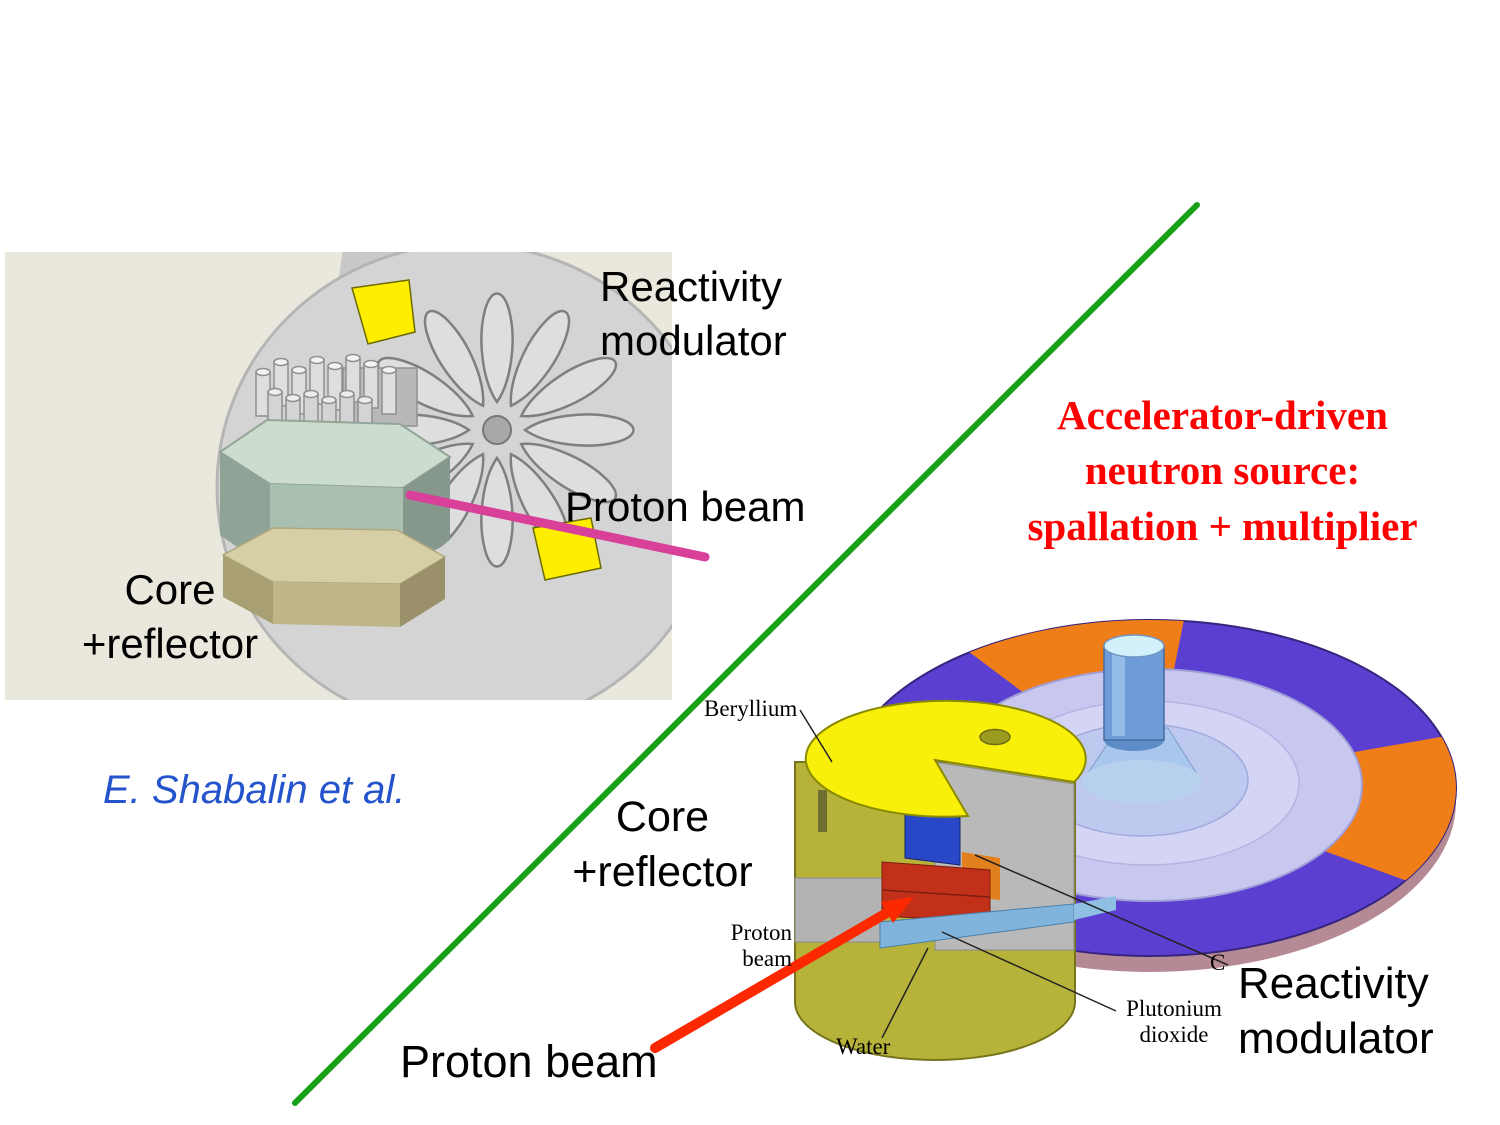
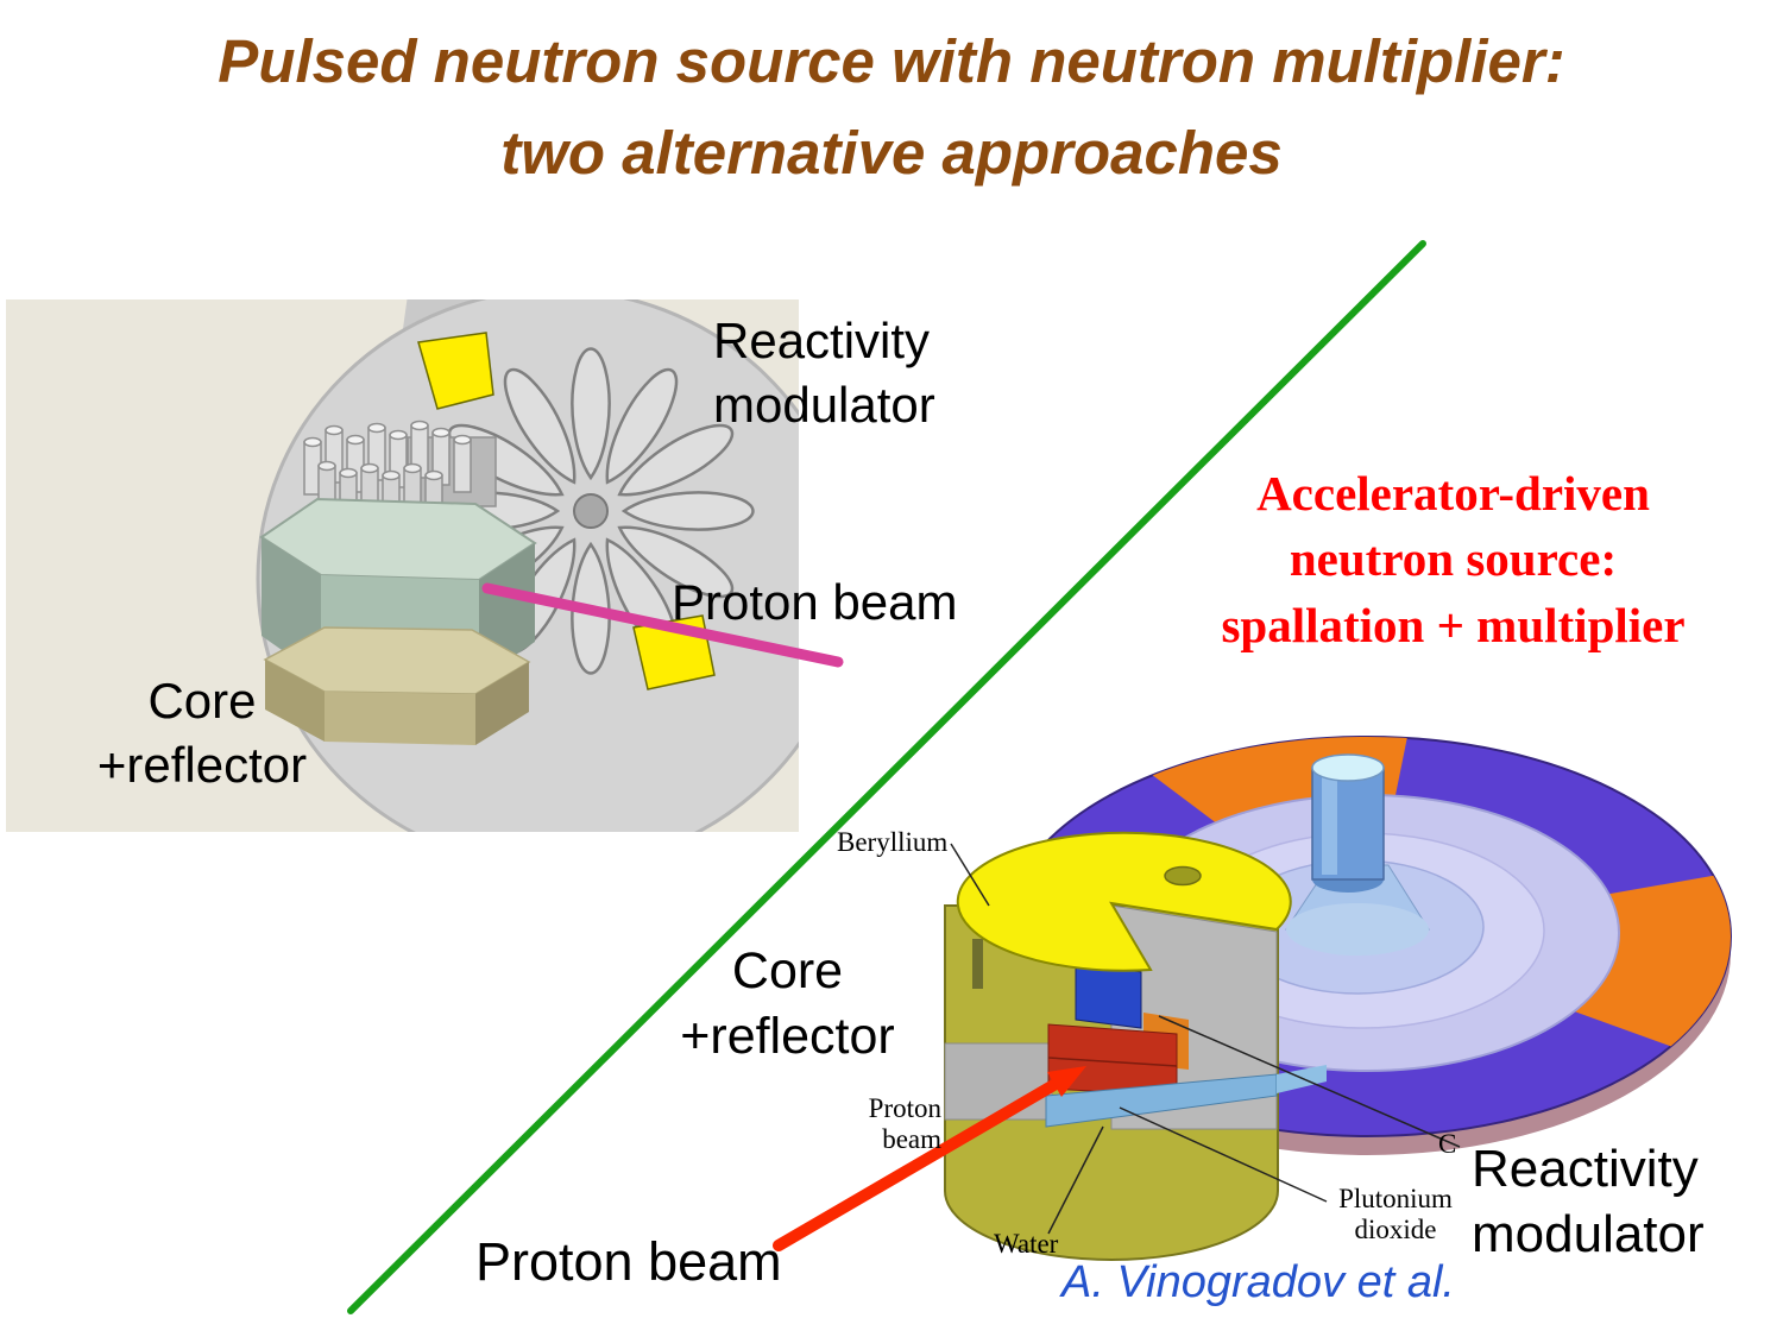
+ Pulsed neutron source with neutron multiplier:
+ two alternative approaches
  Reactivity
  modulator
  Proton beam
  Core
  +reflector
- E. Shabalin et al.
  Accelerator-driven
  neutron source:
  spallation + multiplier
  Beryllium
  Core
  +reflector
  Proton
  beam
  Water
  Plutonium
  dioxide
  C
  Reactivity
  modulator
  Proton beam
+ A. Vinogradov et al.
